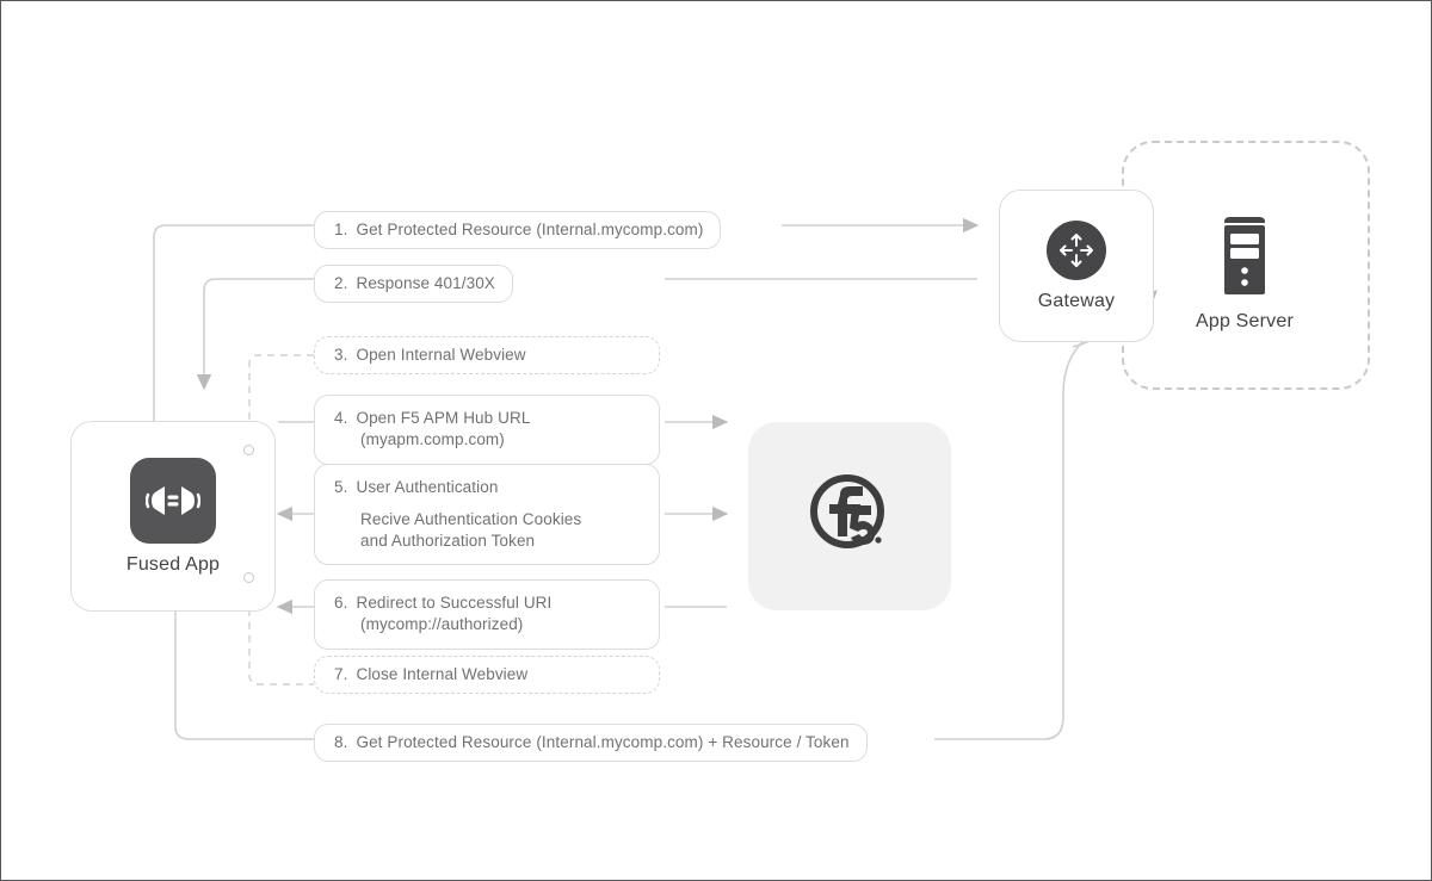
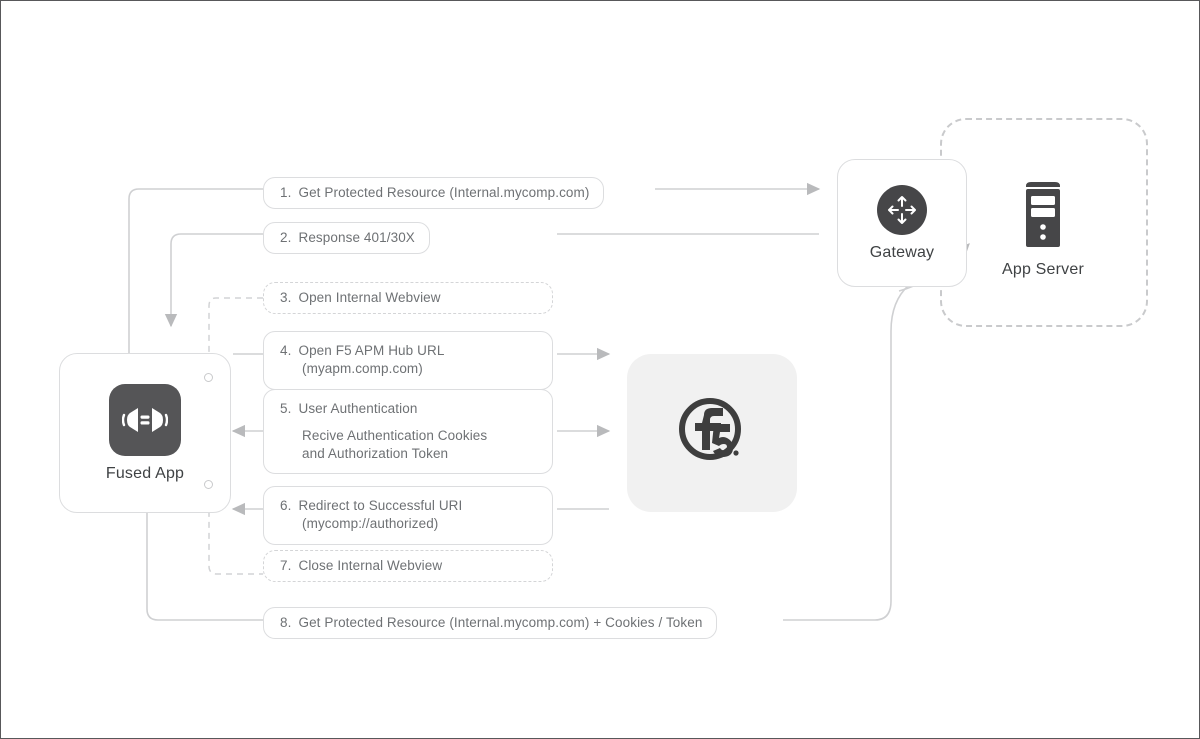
  Fused App
  Gateway
  App Server
  1.
  Get Protected Resource (Internal.mycomp.com)
  2.
  Response 401/30X
  3.
  Open Internal Webview
  4.
  Open F5 APM Hub URL
  (myapm.comp.com)
  5.
  User Authentication
  Recive Authentication Cookies
  and Authorization Token
  6.
  Redirect to Successful URI
  (mycomp://authorized)
  7.
  Close Internal Webview
  8.
- Get Protected Resource (Internal.mycomp.com) + Resource / Token
+ Get Protected Resource (Internal.mycomp.com) + Cookies / Token
